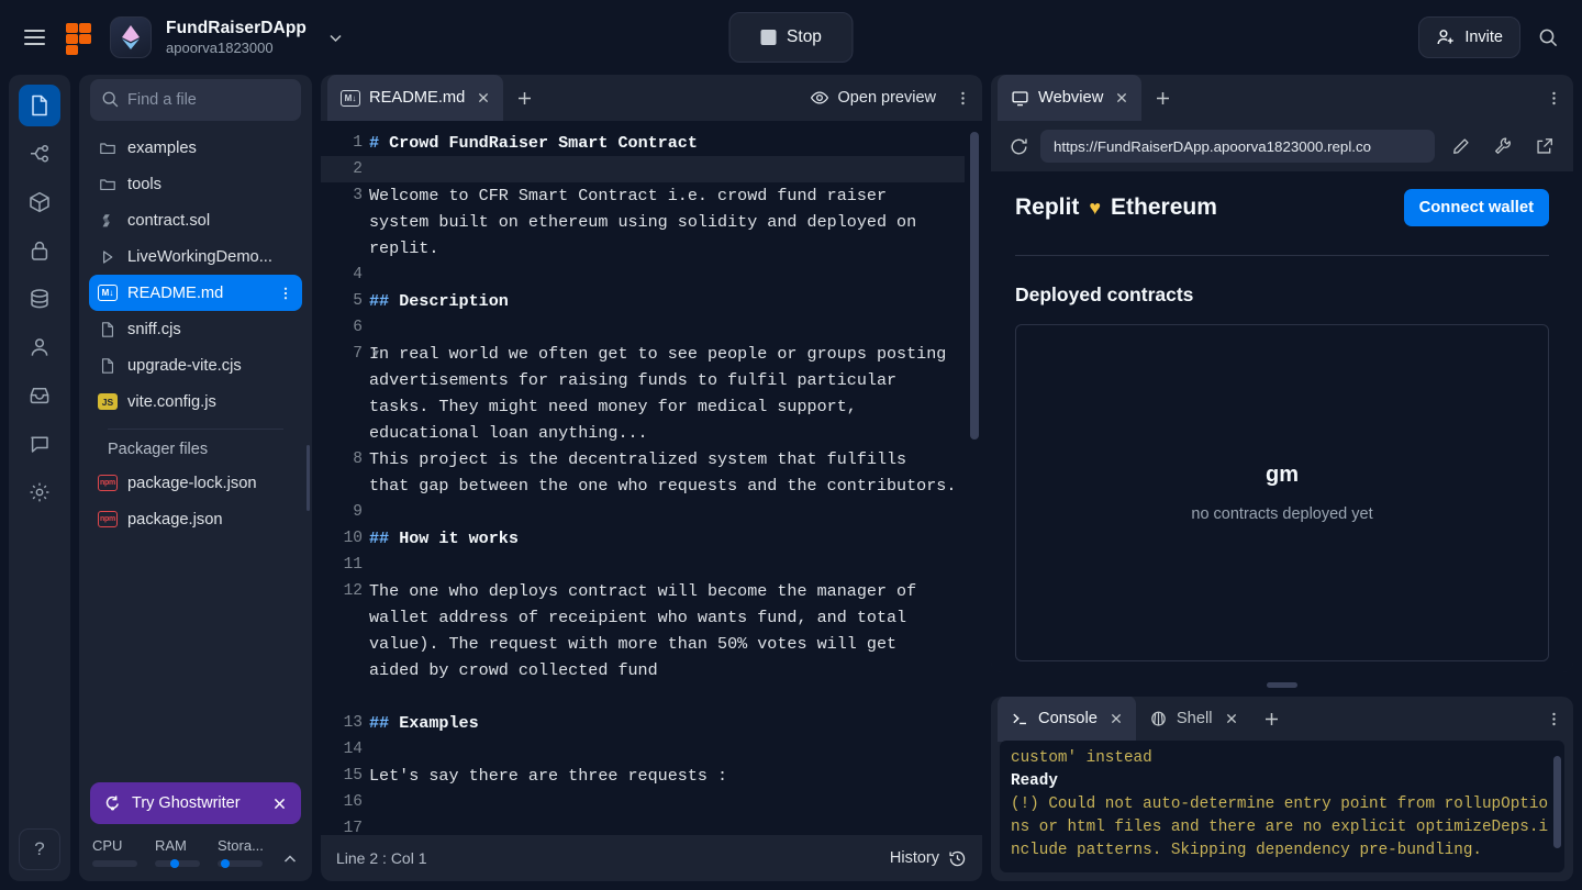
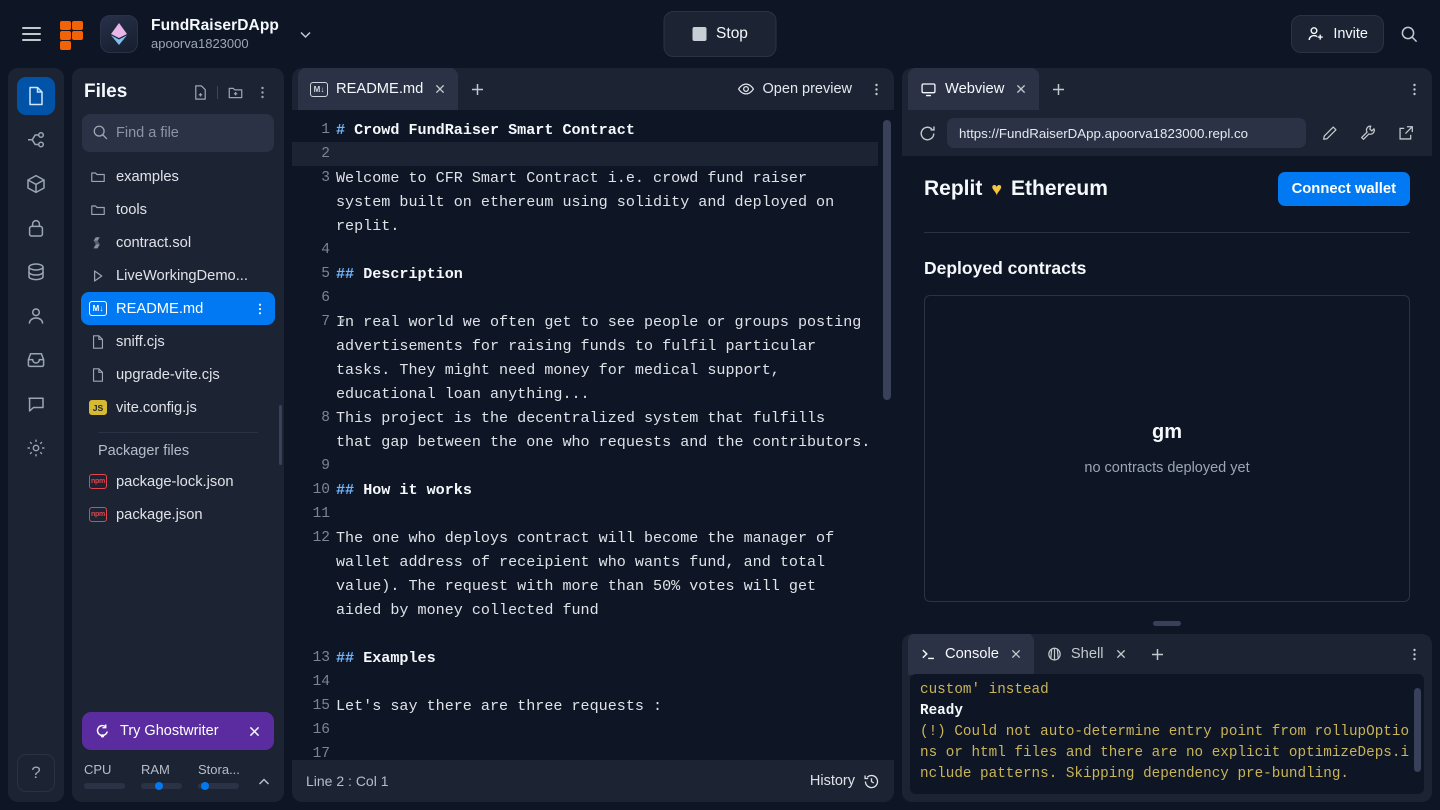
  FundRaiserDApp
  apoorva1823000
  Stop
  Invite
  ?
+ Files
  Find a file
  examples
  tools
  contract.sol
  LiveWorkingDemo...
  M↓
  README.md
  sniff.cjs
  upgrade-vite.cjs
  JS
  vite.config.js
  Packager files
  package-lock.json
  package.json
  Try Ghostwriter
  CPU
  RAM
  Stora...
  M↓
  README.md
  Open preview
  1
  2
  3
  4
  5
  6
  7
  ▼
  8
  9
  10
  11
  12
  13
  14
  15
  16
  17
  # Crowd FundRaiser Smart Contract
  Welcome to CFR Smart Contract i.e. crowd fund raiser
  system built on ethereum using solidity and deployed on
  replit.
  ## Description
  In real world we often get to see people or groups posting
  advertisements for raising funds to fulfil particular
  tasks. They might need money for medical support,
  educational loan anything...
  This project is the decentralized system that fulfills
  that gap between the one who requests and the contributors.
  ## How it works
  The one who deploys contract will become the manager of
  wallet address of receipient who wants fund, and total
  value). The request with more than 50% votes will get
- aided by crowd collected fund
+ aided by money collected fund
  ## Examples
  Let's say there are three requests :
  Line 2 : Col 1
  History
  Webview
  https://FundRaiserDApp.apoorva1823000.repl.co
  Replit
  ♥
  Ethereum
  Connect wallet
  Deployed contracts
  gm
  no contracts deployed yet
  Console
  Shell
  custom' instead
  Ready
  (!) Could not auto-determine entry point from rollupOptions or html files and there are no explicit optimizeDeps.include patterns. Skipping dependency pre-bundling.
